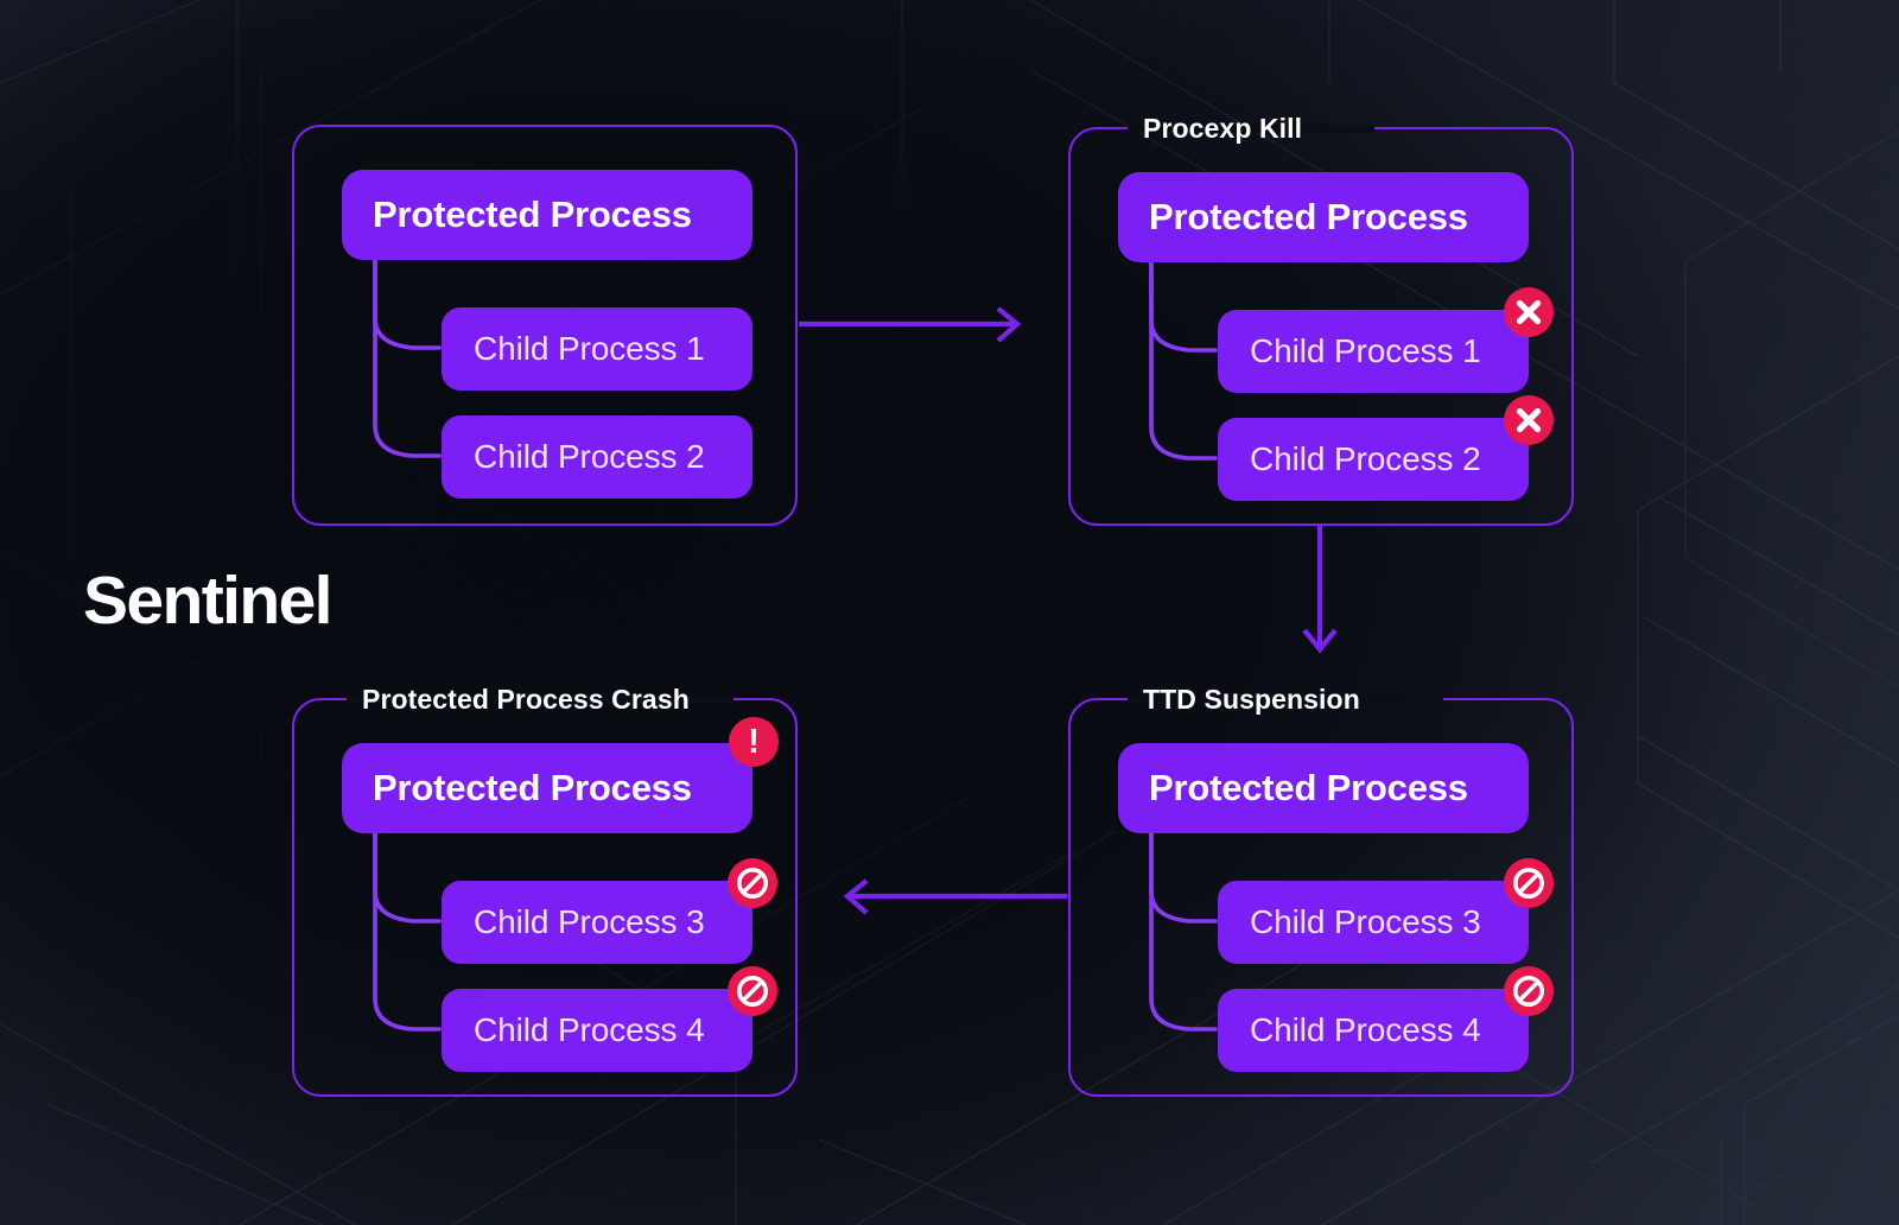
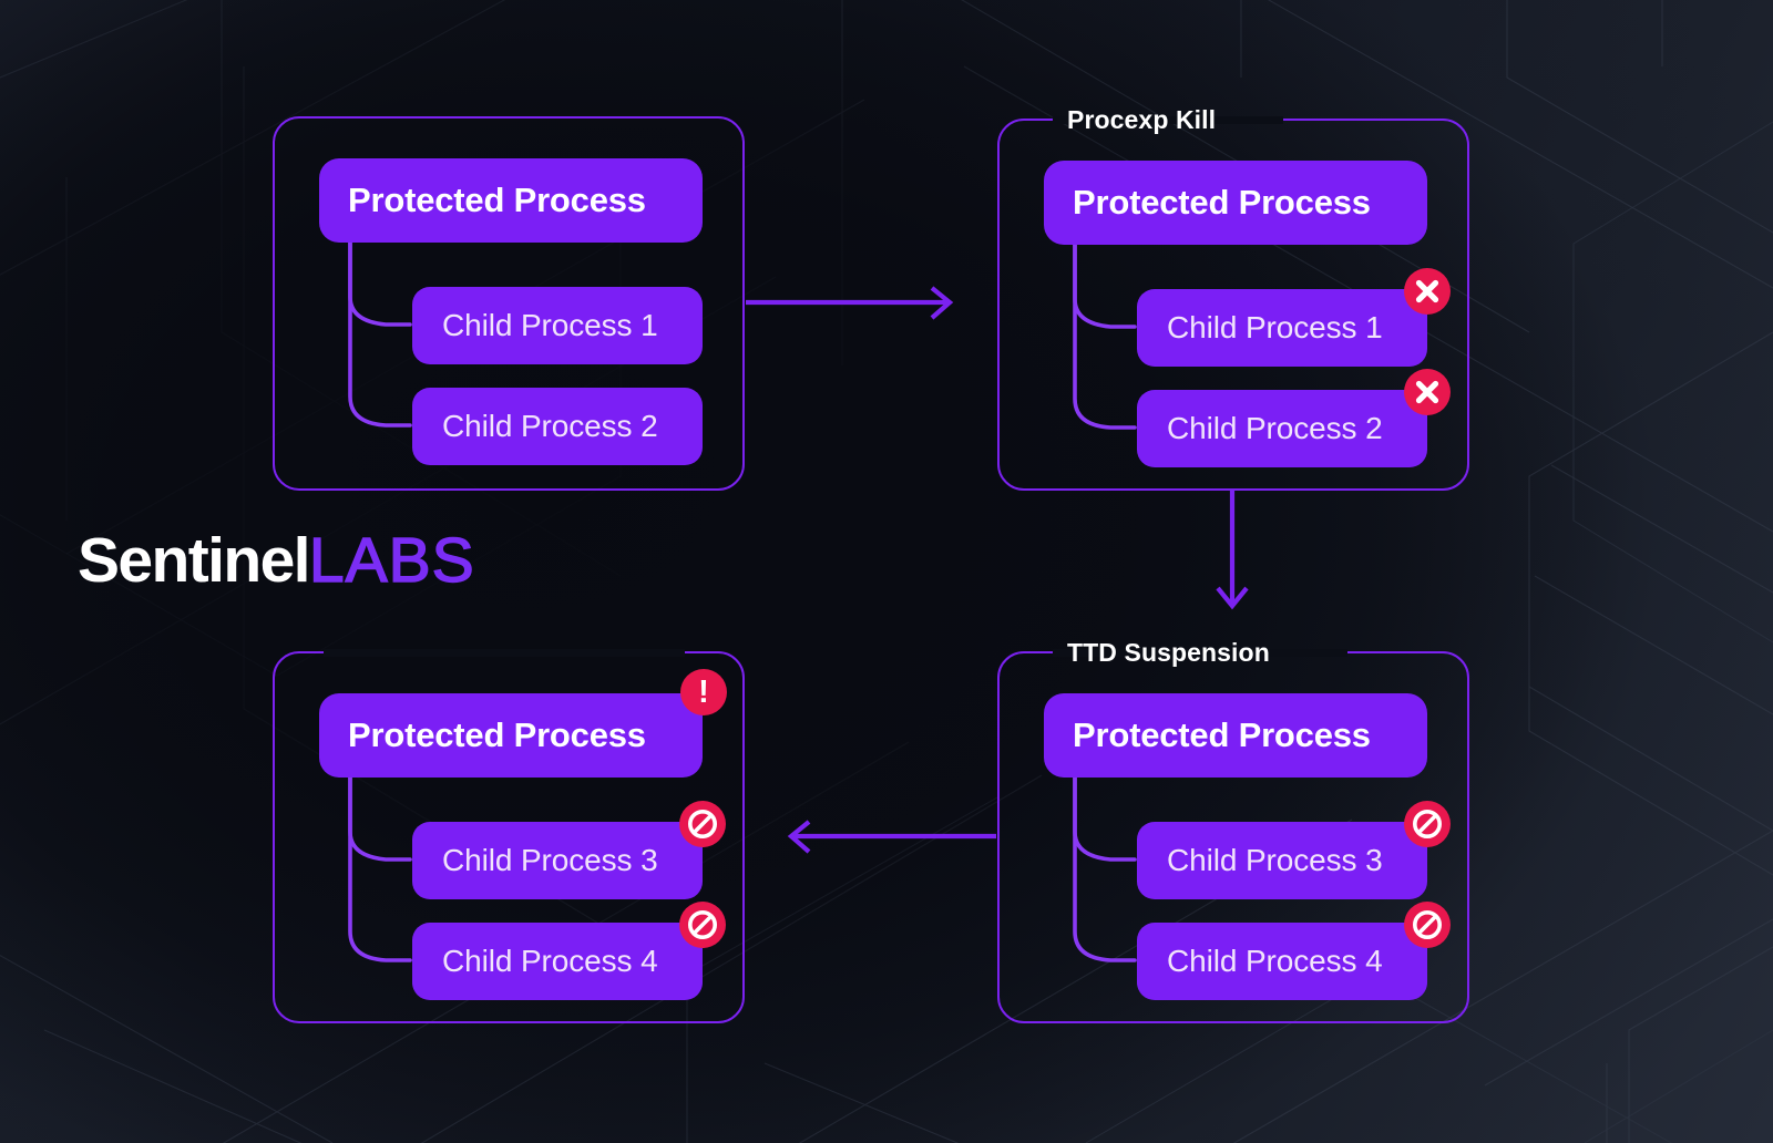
  Protected Process
  Child Process 1
  Child Process 2
  Procexp Kill
  Protected Process
  Child Process 1
  Child Process 2
  TTD Suspension
  Protected Process
  Child Process 3
  Child Process 4
- Protected Process Crash
  Protected Process
  !
  Child Process 3
  Child Process 4
  Sentinel
+ LABS
